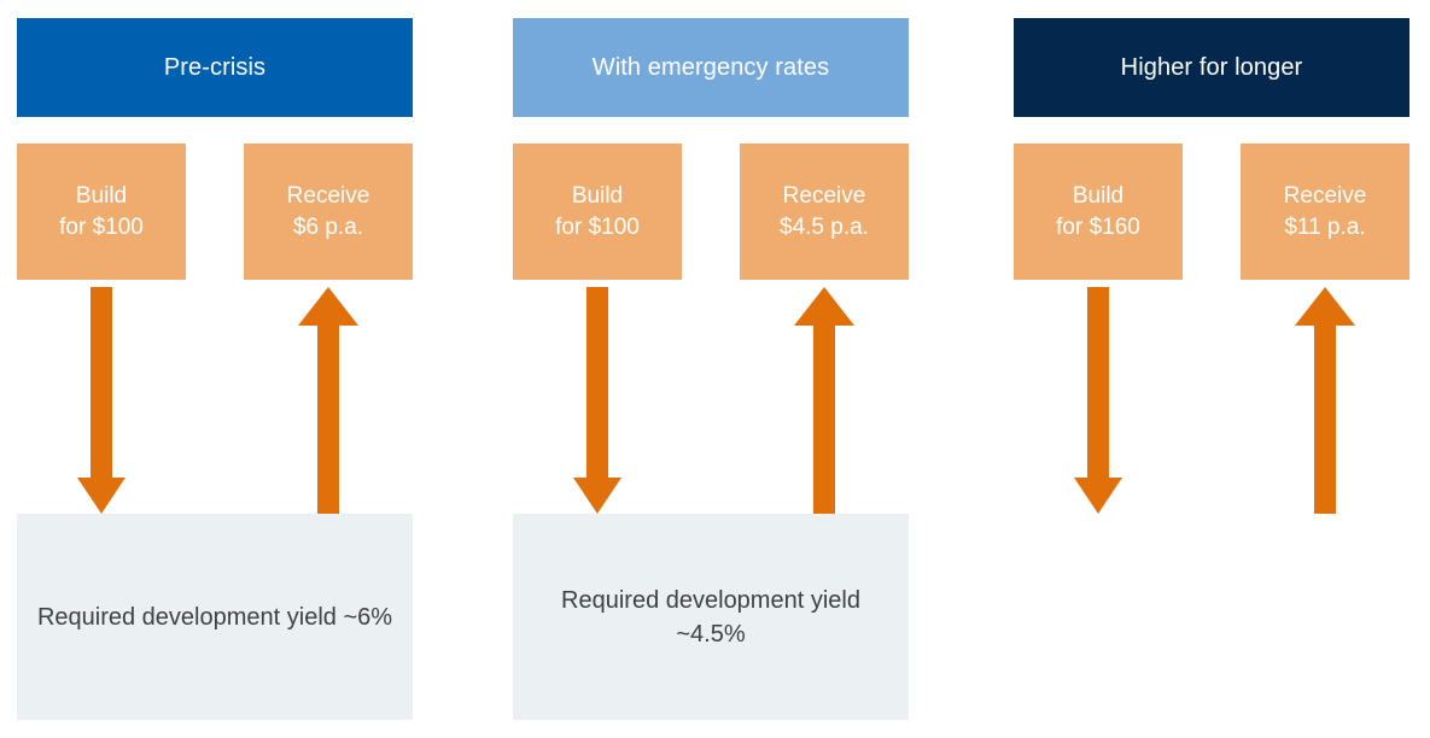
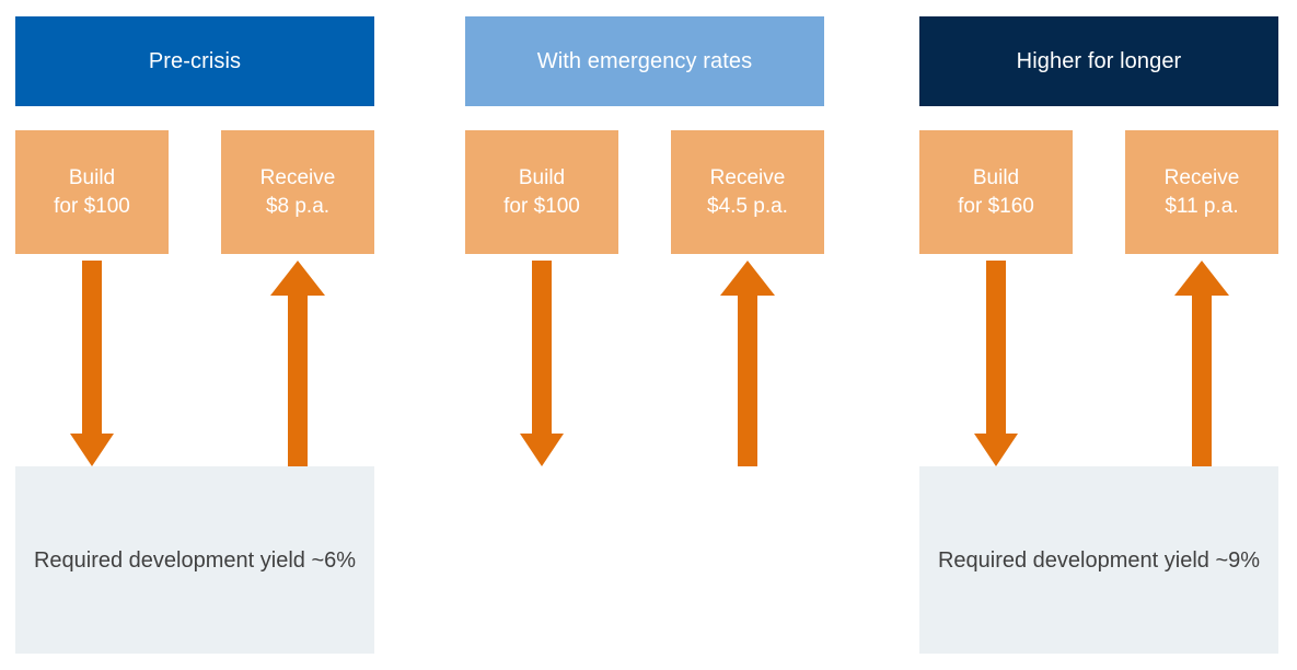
  Pre-crisis
  Build
  for $100
  Receive
- $6 p.a.
+ $8 p.a.
  Required development yield ~6%
  With emergency rates
  Build
  for $100
  Receive
  $4.5 p.a.
- Required development yield ~4.5%
  Higher for longer
  Build
  for $160
  Receive
  $11 p.a.
+ Required development yield ~9%
